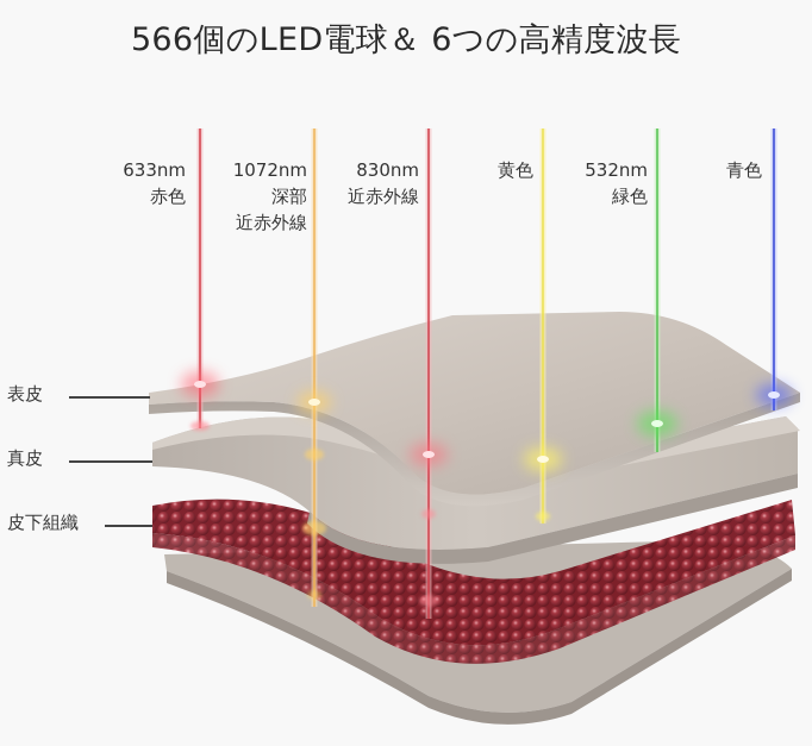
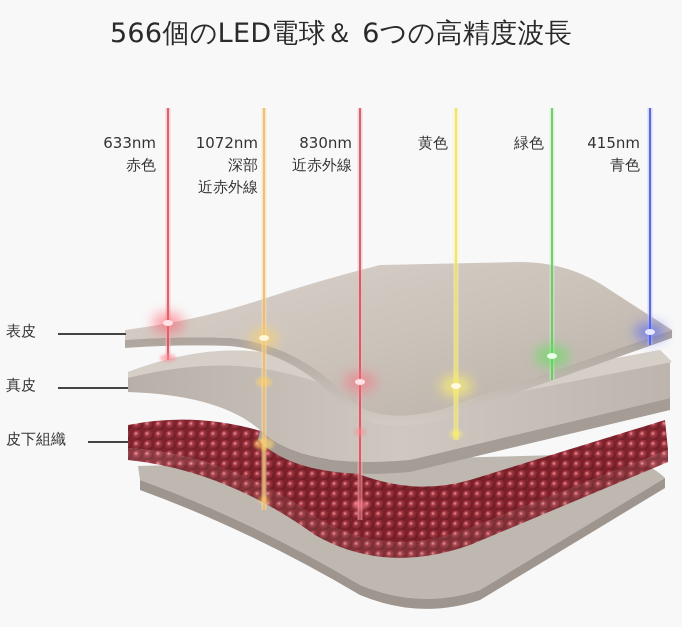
  566個のLED電球＆ 6つの高精度波長
  633nm
  赤色
  1072nm
  深部
  近赤外線
  830nm
  近赤外線
  黄色
- 532nm
  緑色
+ 415nm
  青色
  表皮
  真皮
  皮下組織
